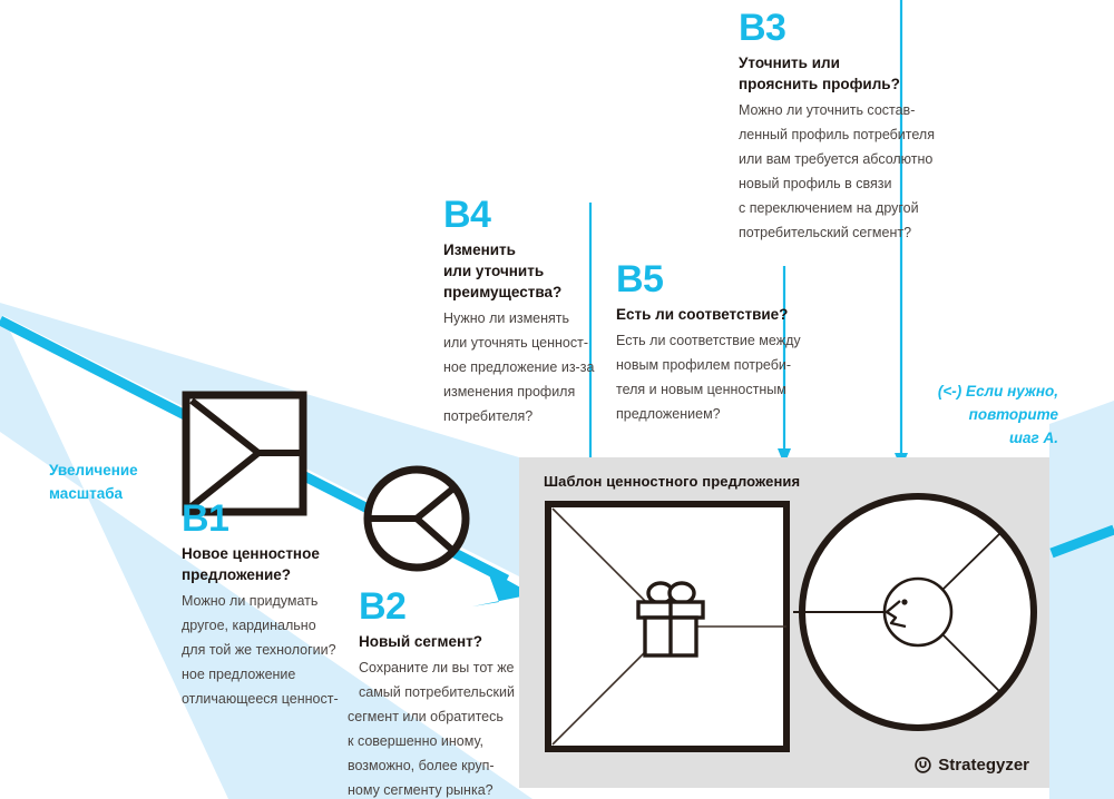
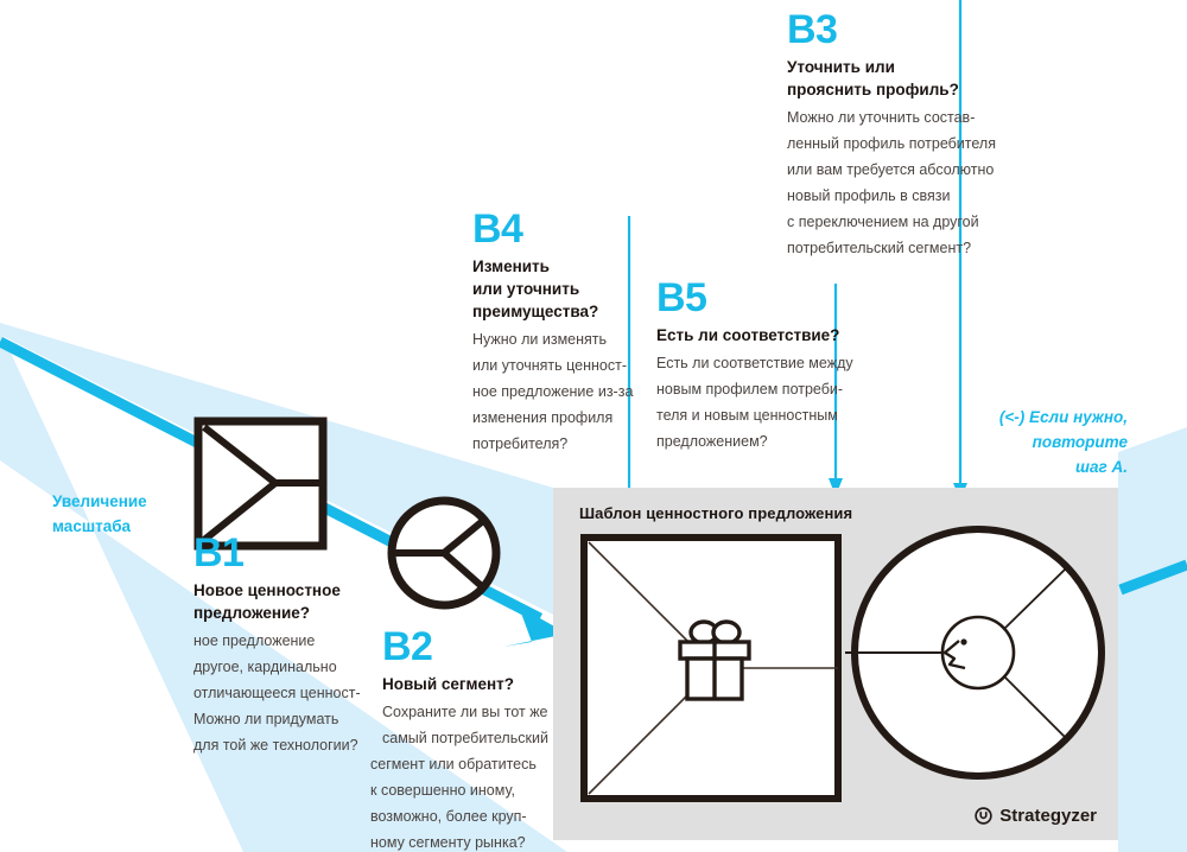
  Увеличение масштаба
  (<-) Если нужно,
  повторите
  шаг А.
  B3
  Уточнить или
  прояснить профиль?
  Можно ли уточнить состав-
  ленный профиль потребителя
  или вам требуется абсолютно
  новый профиль в связи
  с переключением на другой
  потребительский сегмент?
  B4
  Изменить
  или уточнить
  преимущества?
  Нужно ли изменять
  или уточнять ценност-
  ное предложение из-за
  изменения профиля
  потребителя?
  B5
  Есть ли соответствие?
  Есть ли соответствие между
  новым профилем потреби-
  теля и новым ценностным
  предложением?
  B1
  Новое ценностное
  предложение?
- Можно ли придумать
+ ное предложение
  другое, кардинально
- для той же технологии?
+ отличающееся ценност-
- ное предложение
+ Можно ли придумать
- отличающееся ценност-
+ для той же технологии?
  B2
  Новый сегмент?
  Сохраните ли вы тот же
  самый потребительский
  сегмент или обратитесь
  к совершенно иному,
  возможно, более круп-
  ному сегменту рынка?
  Шаблон ценностного предложения
  Strategyzer
